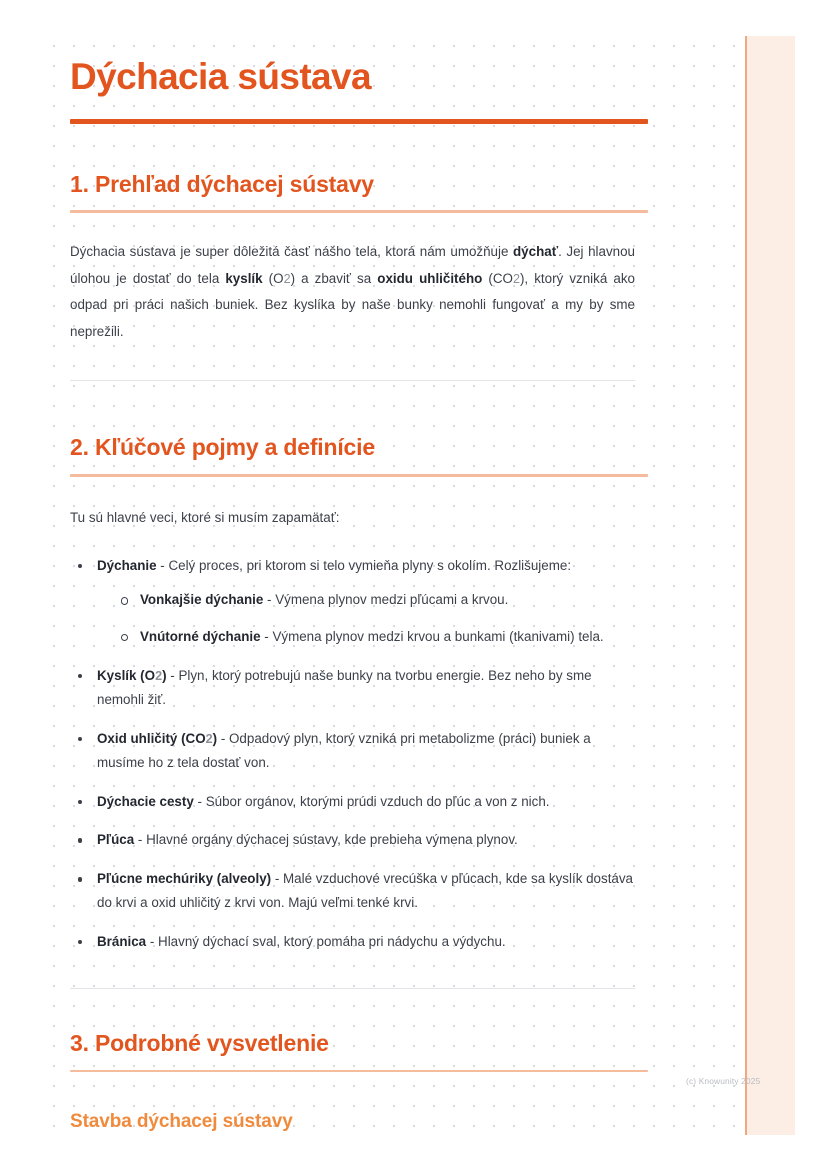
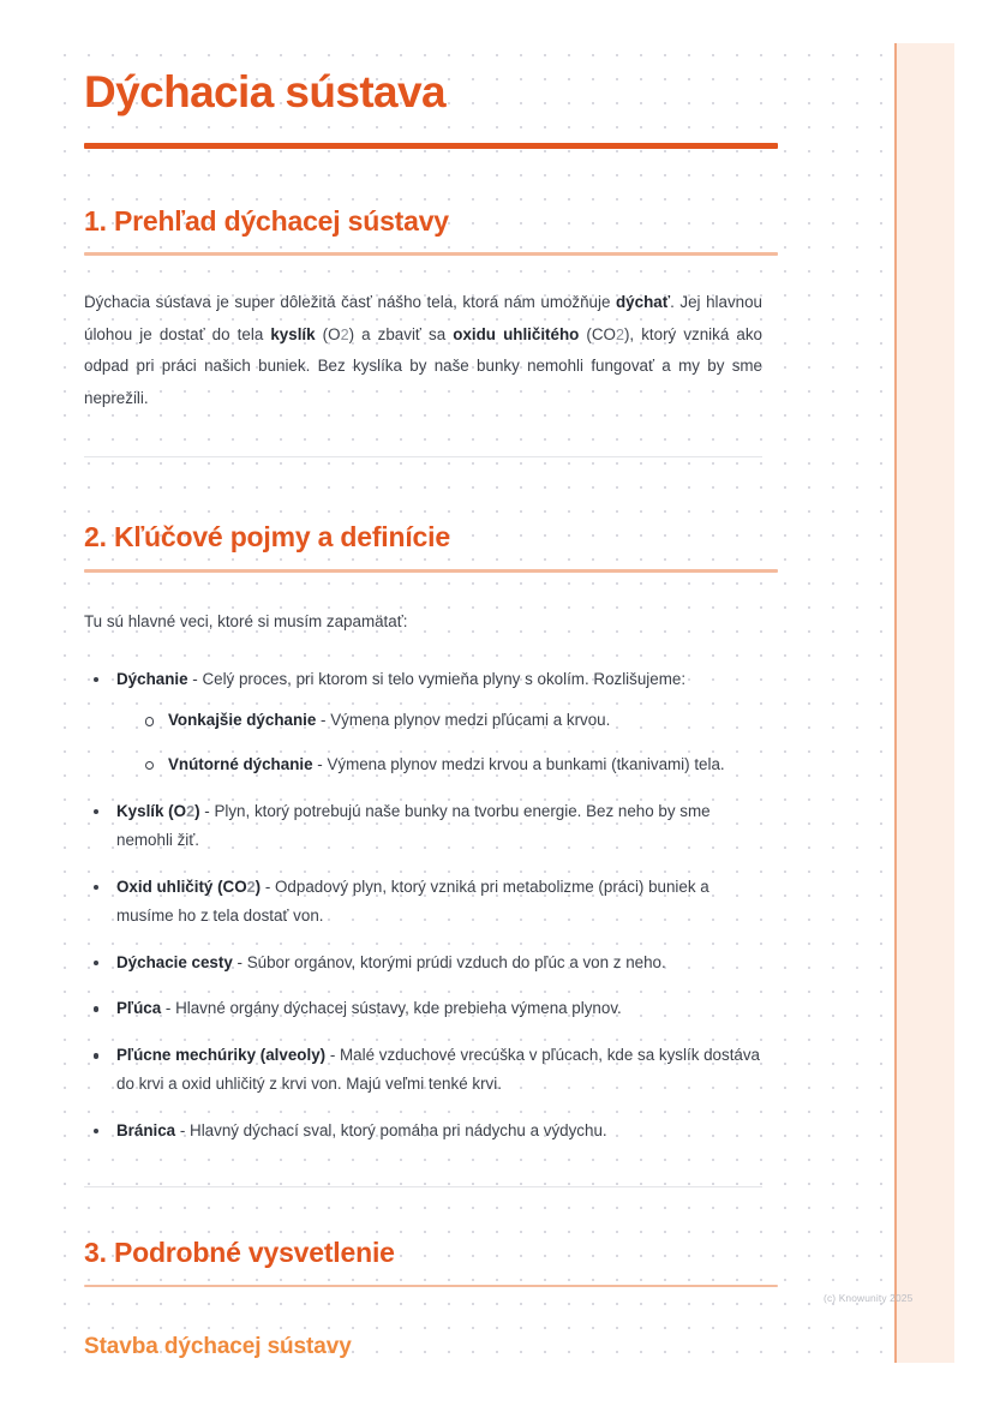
  Dýchacia sústava
  1. Prehľad dýchacej sústavy
  Dýchacia sústava je super dôležitá časť nášho tela, ktorá nám umožňuje dýchať. Jej hlavnou úlohou je dostať do tela kyslík (O2) a zbaviť sa oxidu uhličitého (CO2), ktorý vzniká ako odpad pri práci našich buniek. Bez kyslíka by naše bunky nemohli fungovať a my by sme neprežili.
  2. Kľúčové pojmy a definície
  Tu sú hlavné veci, ktoré si musím zapamätať:
  Dýchanie - Celý proces, pri ktorom si telo vymieňa plyny s okolím. Rozlišujeme:
  Vonkajšie dýchanie - Výmena plynov medzi pľúcami a krvou.
  Vnútorné dýchanie - Výmena plynov medzi krvou a bunkami (tkanivami) tela.
  Kyslík (O2) - Plyn, ktorý potrebujú naše bunky na tvorbu energie. Bez neho by sme nemohli žiť.
  Oxid uhličitý (CO2) - Odpadový plyn, ktorý vzniká pri metabolizme (práci) buniek a musíme ho z tela dostať von.
- Dýchacie cesty - Súbor orgánov, ktorými prúdi vzduch do pľúc a von z nich.
+ Dýchacie cesty - Súbor orgánov, ktorými prúdi vzduch do pľúc a von z neho.
  Pľúca - Hlavné orgány dýchacej sústavy, kde prebieha výmena plynov.
  Pľúcne mechúriky (alveoly) - Malé vzduchové vrecúška v pľúcach, kde sa kyslík dostáva do krvi a oxid uhličitý z krvi von. Majú veľmi tenké krvi.
  Bránica - Hlavný dýchací sval, ktorý pomáha pri nádychu a výdychu.
  3. Podrobné vysvetlenie
  Stavba dýchacej sústavy
  (c) Knowunity 2025
